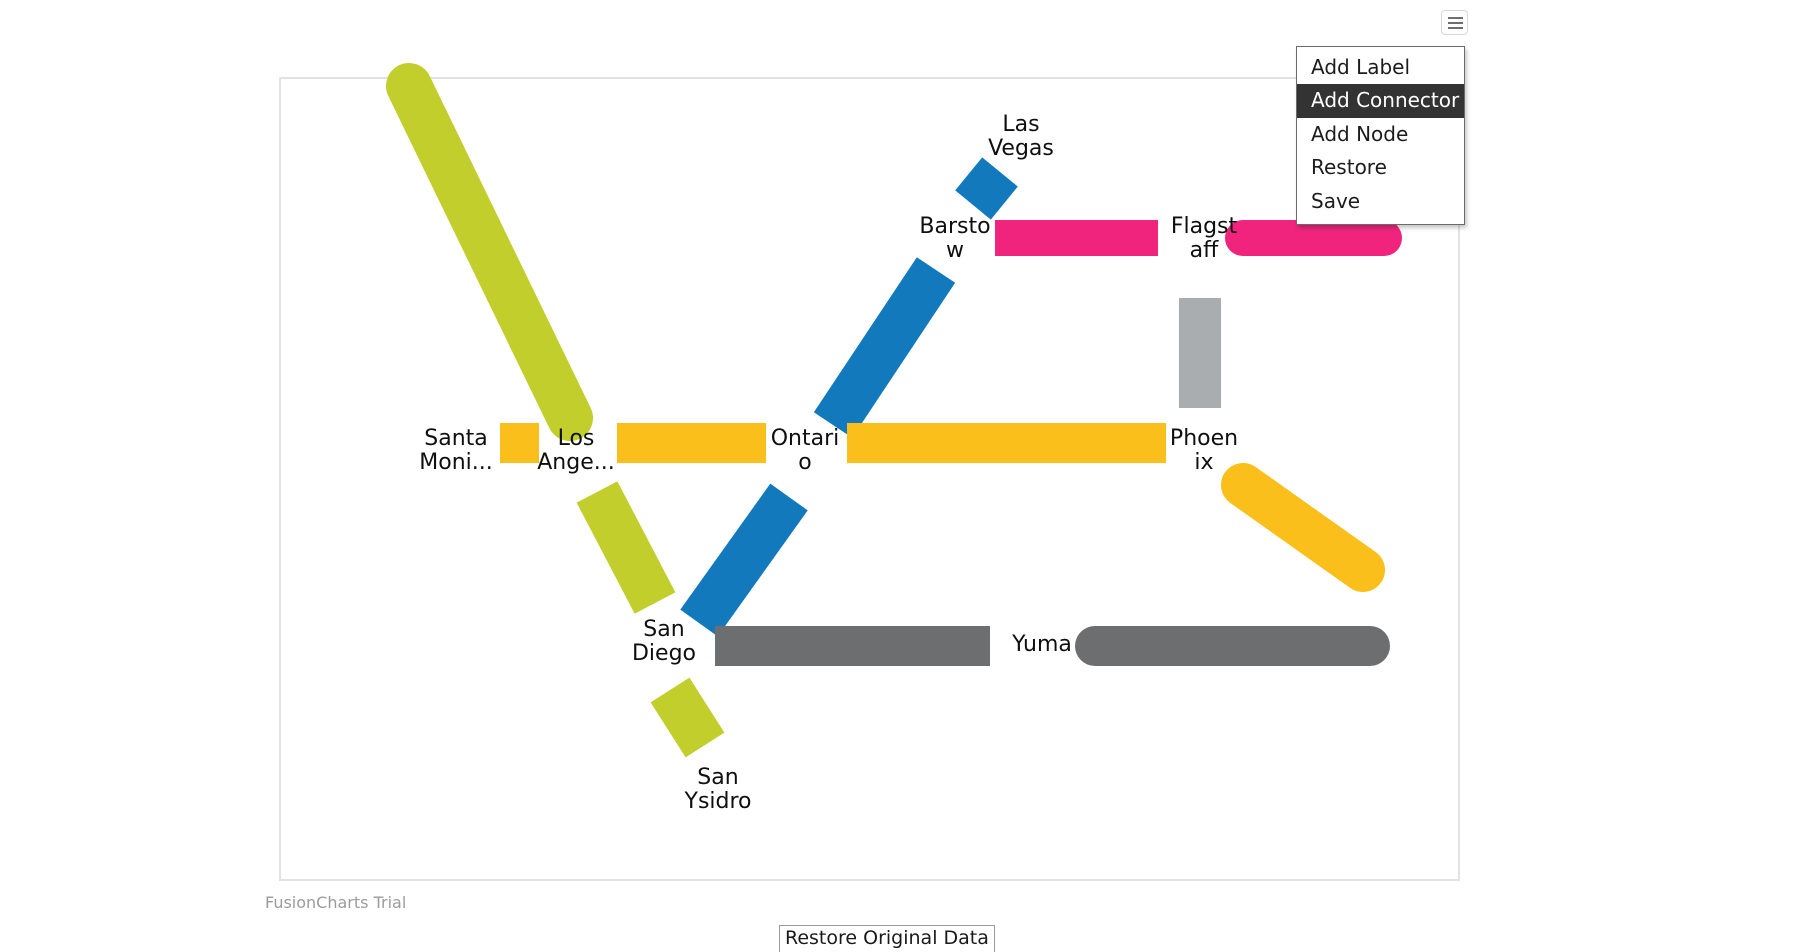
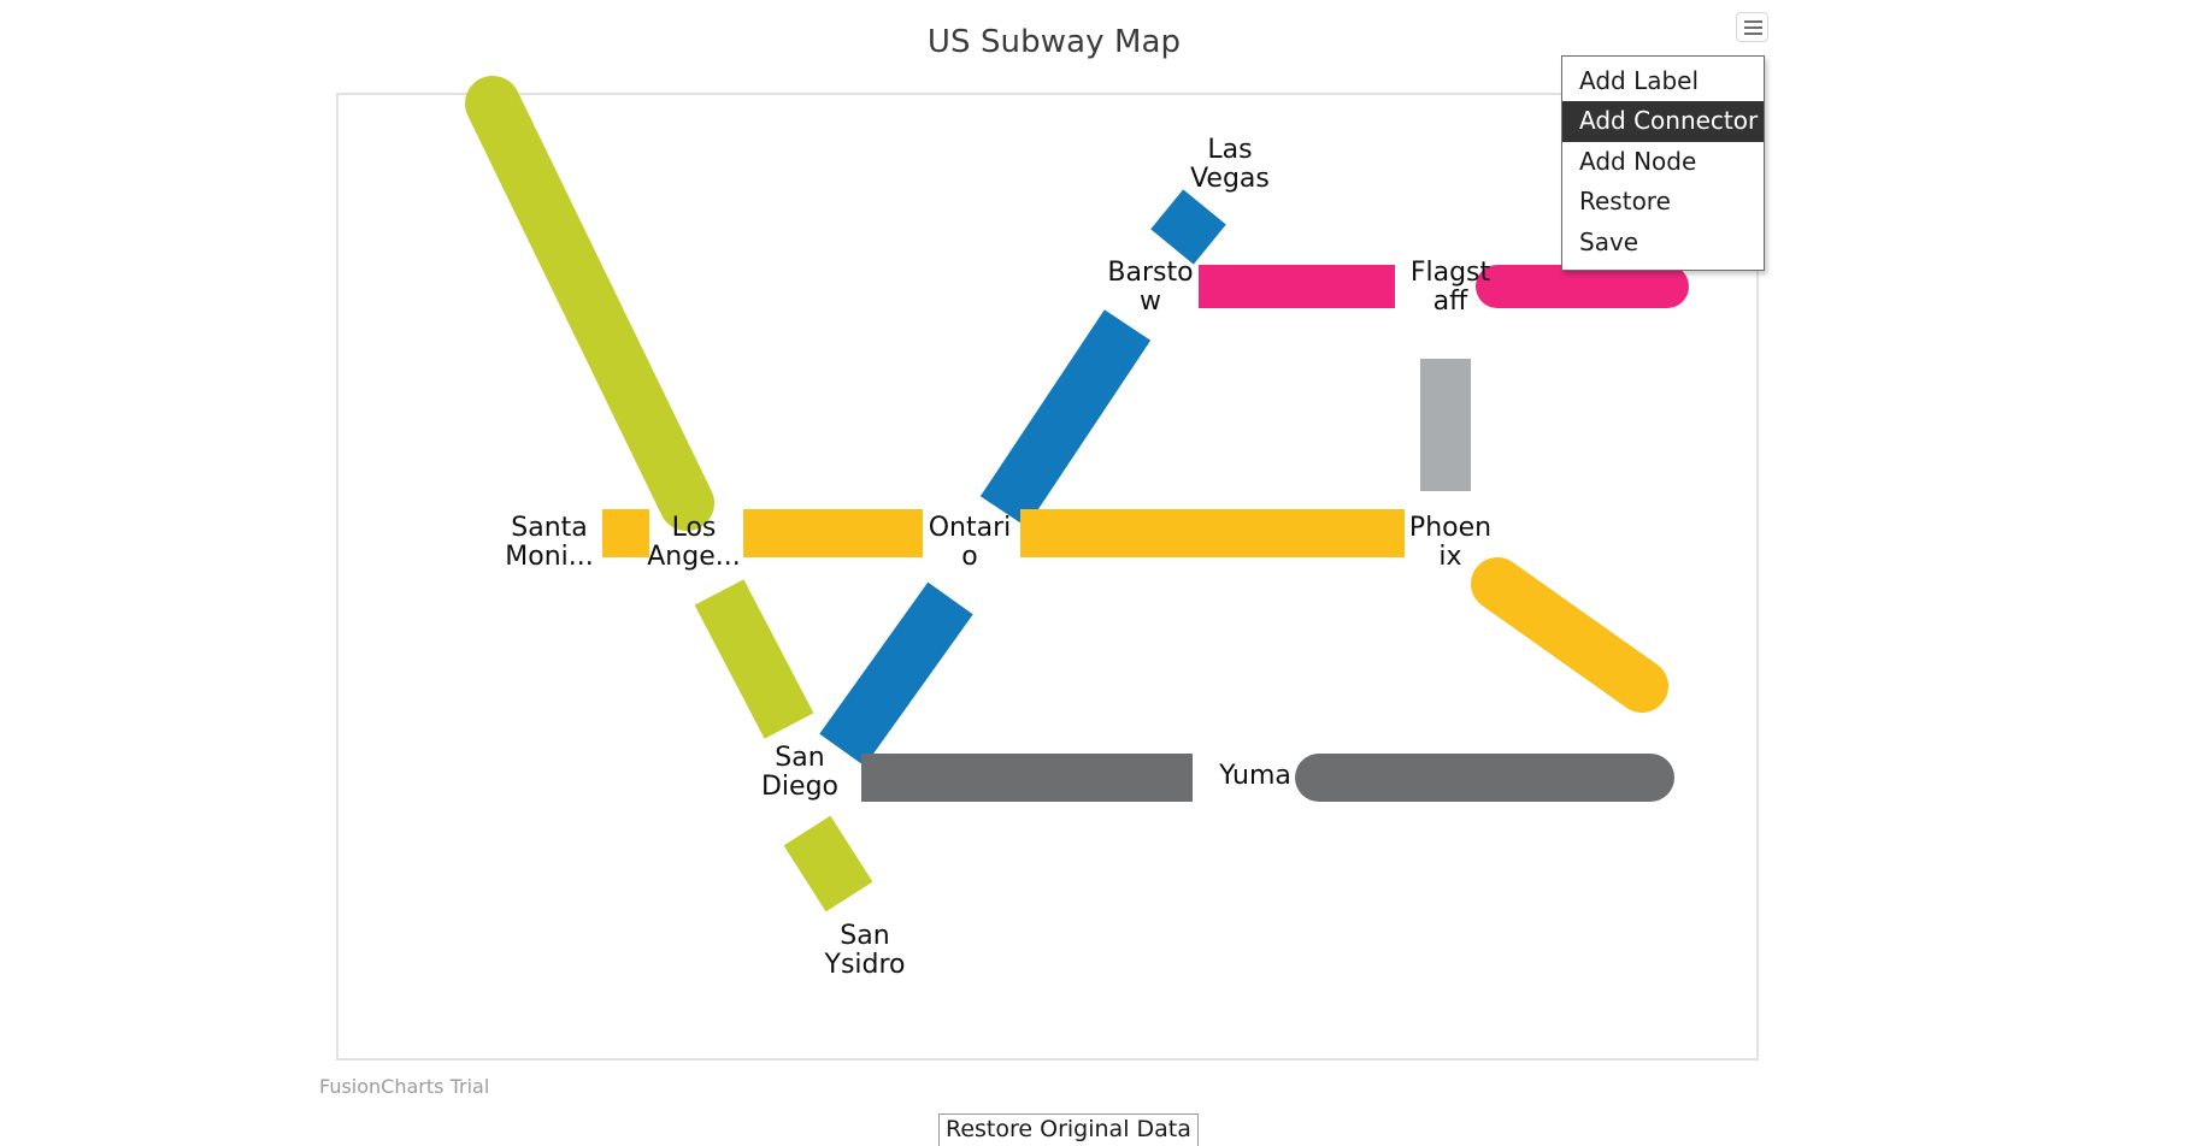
+ US Subway Map
  Santa
  Moni...
  Los
  Ange...
  Ontari
  o
  Barsto
  w
  Las
  Vegas
  Flagst
  aff
  Phoen
  ix
  San
  Diego
  Yuma
  San
  Ysidro
  Add Label
  Add Connector
  Add Node
  Restore
  Save
  FusionCharts Trial
  Restore Original Data
